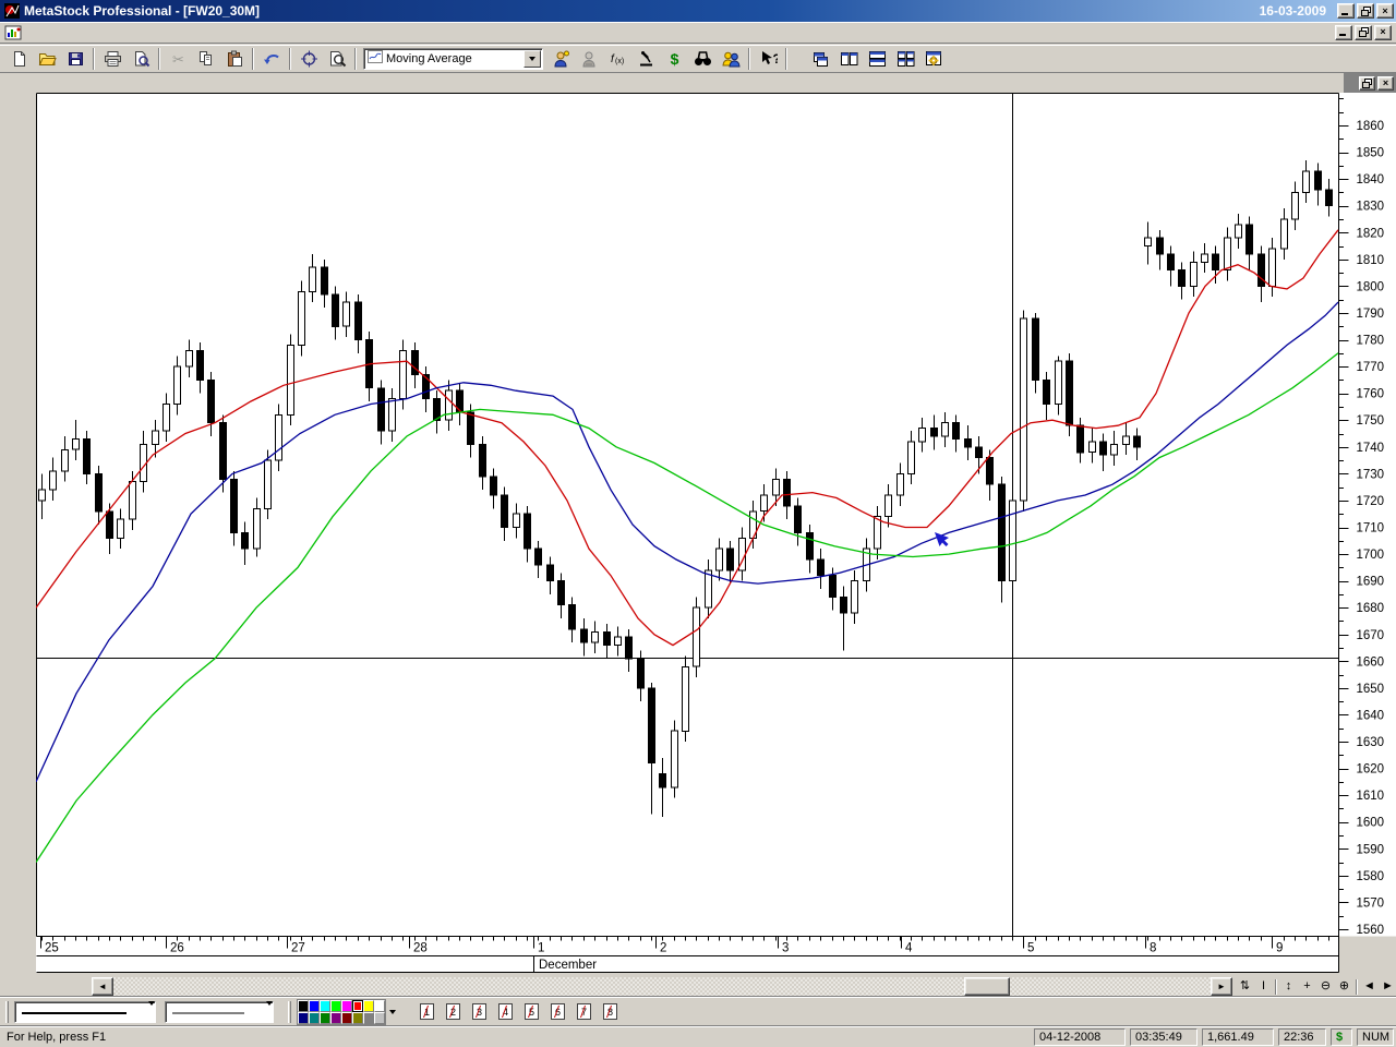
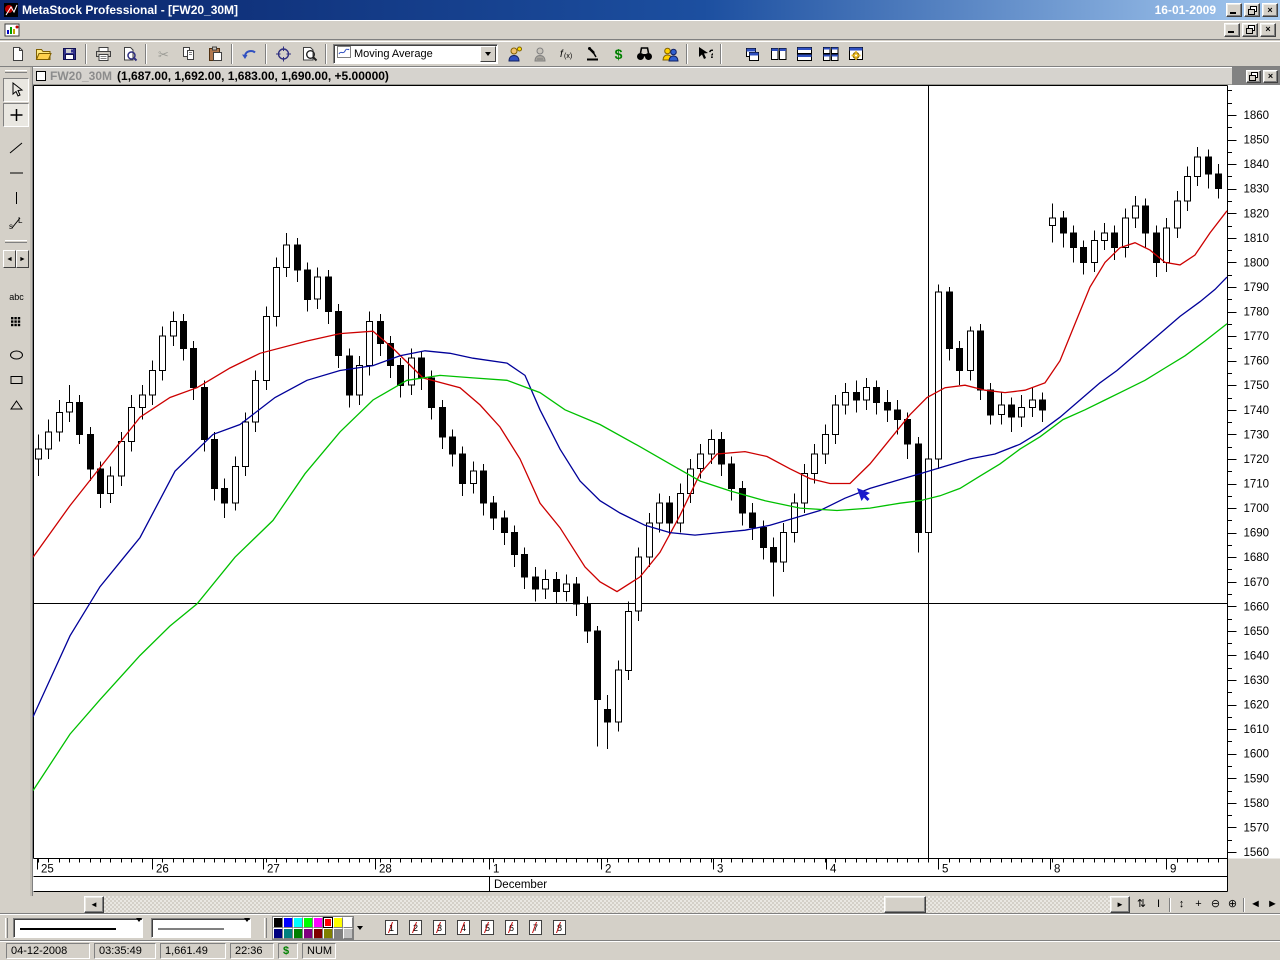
  MetaStock Professional - [FW20_30M]
- 16-03-2009
+ 16-01-2009
  ×
  ×
  ✂
  Moving Average
  f
  $
  ?
+ FW20_30M
+ (1,687.00, 1,692.00, 1,683.00, 1,690.00, +5.00000)
  ×
+ s
+ L
+ abc
  1560
  1570
  1580
  1590
  1600
  1610
  1620
  1630
  1640
  1650
  1660
  1670
  1680
  1690
  1700
  1710
  1720
  1730
  1740
  1750
  1760
  1770
  1780
  1790
  1800
  1810
  1820
  1830
  1840
  1850
  1860
  25
  26
  27
  28
  1
  2
  3
  4
  5
  8
  9
  December
  ◄
  ►
  ⇅
  I
  ↕
  +
  ⊖
  ⊕
  ◄
  ►
  1
  2
  3
  4
  5
  6
  7
  8
- For Help, press F1
  04-12-2008
  03:35:49
  1,661.49
  22:36
  $
  NUM
